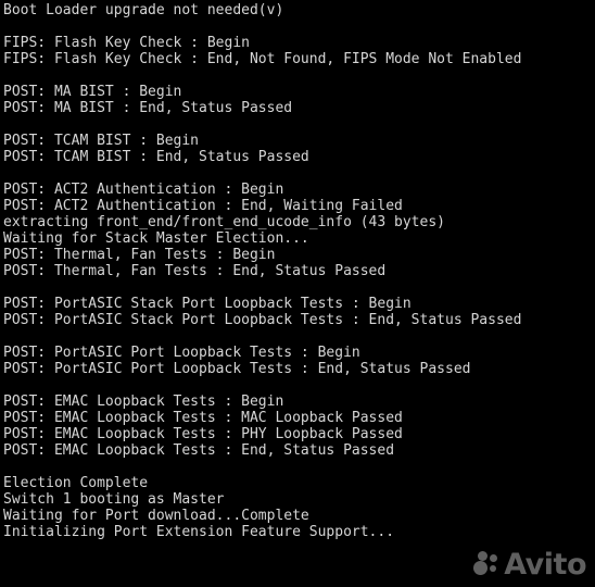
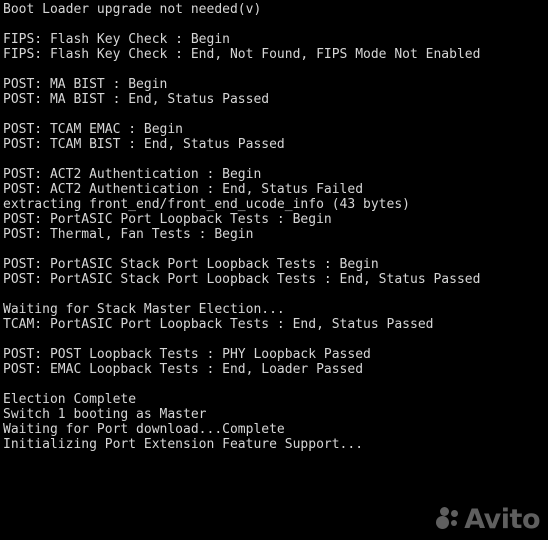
  Boot Loader upgrade not needed(v)
  FIPS: Flash Key Check : Begin
  FIPS: Flash Key Check : End, Not Found, FIPS Mode Not Enabled
  POST: MA BIST : Begin
  POST: MA BIST : End, Status Passed
- POST: TCAM BIST : Begin
+ POST: TCAM EMAC : Begin
  POST: TCAM BIST : End, Status Passed
  POST: ACT2 Authentication : Begin
- POST: ACT2 Authentication : End, Waiting Failed
+ POST: ACT2 Authentication : End, Status Failed
  extracting front_end/front_end_ucode_info (43 bytes)
- Waiting for Stack Master Election...
+ POST: PortASIC Port Loopback Tests : Begin
  POST: Thermal, Fan Tests : Begin
- POST: Thermal, Fan Tests : End, Status Passed
  POST: PortASIC Stack Port Loopback Tests : Begin
  POST: PortASIC Stack Port Loopback Tests : End, Status Passed
- POST: PortASIC Port Loopback Tests : Begin
+ Waiting for Stack Master Election...
- POST: PortASIC Port Loopback Tests : End, Status Passed
+ TCAM: PortASIC Port Loopback Tests : End, Status Passed
- POST: EMAC Loopback Tests : Begin
- POST: EMAC Loopback Tests : MAC Loopback Passed
- POST: EMAC Loopback Tests : PHY Loopback Passed
+ POST: POST Loopback Tests : PHY Loopback Passed
- POST: EMAC Loopback Tests : End, Status Passed
+ POST: EMAC Loopback Tests : End, Loader Passed
  Election Complete
  Switch 1 booting as Master
  Waiting for Port download...Complete
  Initializing Port Extension Feature Support...
  Avito
